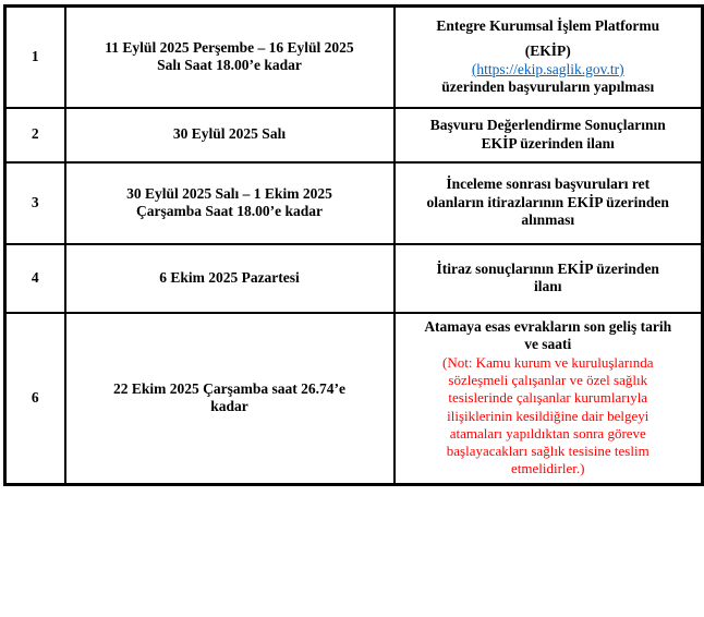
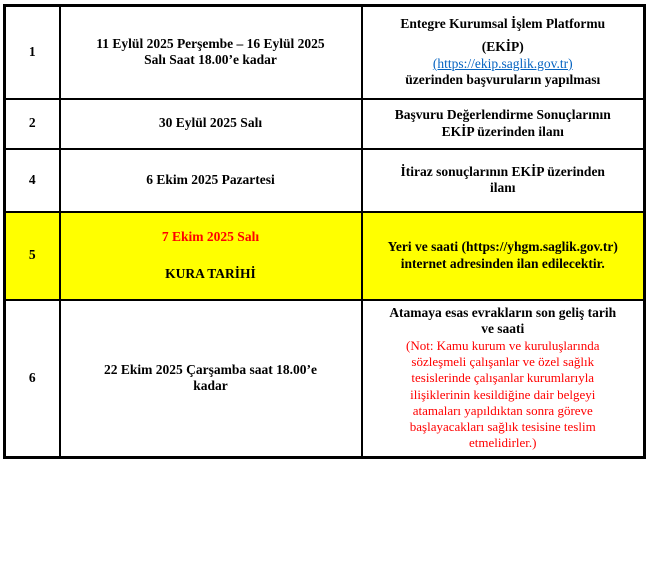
  1	11 Eylül 2025 Perşembe – 16 Eylül 2025 Salı Saat 18.00’e kadar	Entegre Kurumsal İşlem Platformu (EKİP) (https://ekip.saglik.gov.tr) üzerinden başvuruların yapılması
  2	30 Eylül 2025 Salı	Başvuru Değerlendirme Sonuçlarının EKİP üzerinden ilanı
- 3	30 Eylül 2025 Salı – 1 Ekim 2025 Çarşamba Saat 18.00’e kadar	İnceleme sonrası başvuruları ret olanların itirazlarının EKİP üzerinden alınması
  4	6 Ekim 2025 Pazartesi	İtiraz sonuçlarının EKİP üzerinden ilanı
+ 5	7 Ekim 2025 Salı KURA TARİHİ	Yeri ve saati (https://yhgm.saglik.gov.tr) internet adresinden ilan edilecektir.
- 6	22 Ekim 2025 Çarşamba saat 26.74’e kadar	Atamaya esas evrakların son geliş tarih ve saati (Not: Kamu kurum ve kuruluşlarında sözleşmeli çalışanlar ve özel sağlık tesislerinde çalışanlar kurumlarıyla ilişiklerinin kesildiğine dair belgeyi atamaları yapıldıktan sonra göreve başlayacakları sağlık tesisine teslim etmelidirler.)
+ 6	22 Ekim 2025 Çarşamba saat 18.00’e kadar	Atamaya esas evrakların son geliş tarih ve saati (Not: Kamu kurum ve kuruluşlarında sözleşmeli çalışanlar ve özel sağlık tesislerinde çalışanlar kurumlarıyla ilişiklerinin kesildiğine dair belgeyi atamaları yapıldıktan sonra göreve başlayacakları sağlık tesisine teslim etmelidirler.)
